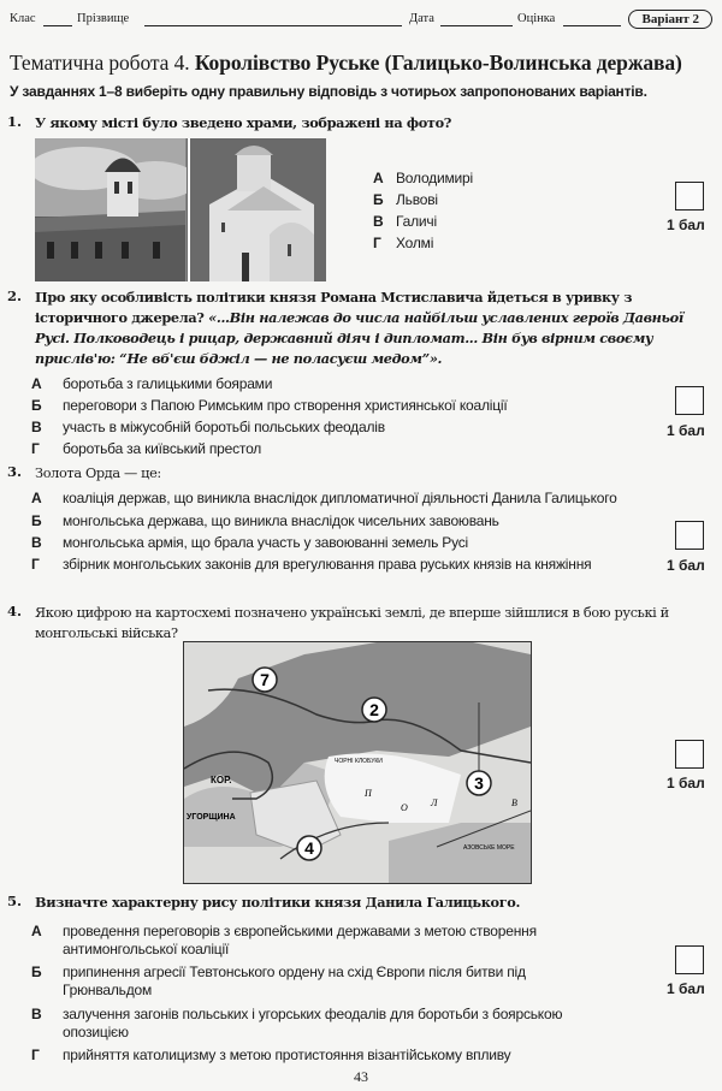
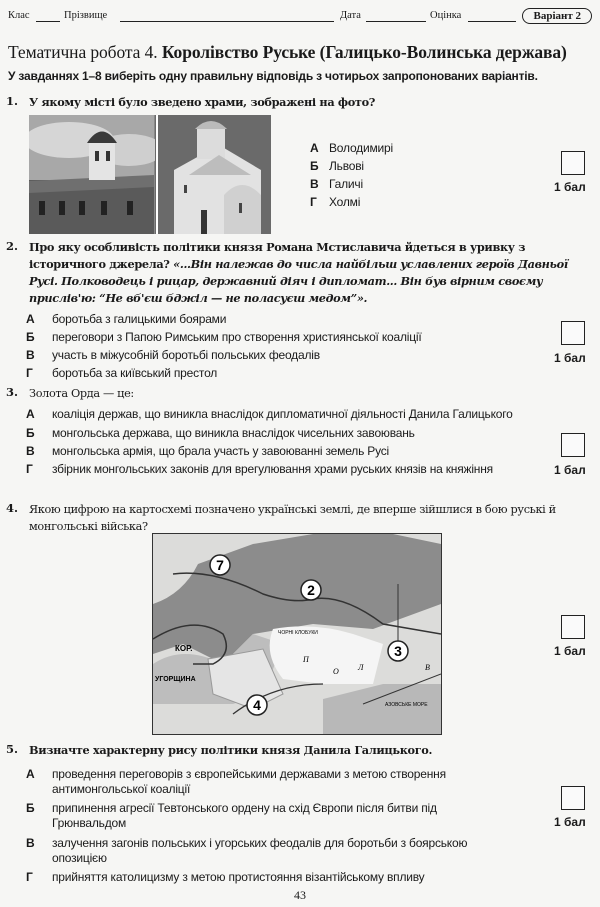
  Клас
  Прізвище
  Дата
  Оцінка
  Варіант 2
  Тематична робота 4. Королівство Руське (Галицько-Волинська держава)
  У завданнях 1–8 виберіть одну правильну відповідь з чотирьох запропонованих варіантів.
  1.
  У якому місті було зведено храми, зображені на фото?
  А
  Володимирі
  Б
  Львові
  В
  Галичі
  Г
  Холмі
  1 бал
  2.
  Про яку особливість політики князя Романа Мстиславича йдеться в уривку з історичного джерела? «...Він належав до числа найбільш уславлених героїв Давньої Русі. Полководець і рицар, державний діяч і дипломат... Він був вірним своєму прислів'ю: “Не вб'єш бджіл — не поласуєш медом”».
  А
  боротьба з галицькими боярами
  Б
  переговори з Папою Римським про створення християнської коаліції
  В
  участь в міжусобній боротьбі польських феодалів
  Г
  боротьба за київський престол
  1 бал
  3.
  Золота Орда — це:
  А
  коаліція держав, що виникла внаслідок дипломатичної діяльності Данила Галицького
  Б
  монгольська держава, що виникла внаслідок чисельних завоювань
  В
  монгольська армія, що брала участь у завоюванні земель Русі
  Г
- збірник монгольських законів для врегулювання права руських князів на княжіння
+ збірник монгольських законів для врегулювання храми руських князів на княжіння
  1 бал
  4.
  Якою цифрою на картосхемі позначено українські землі, де вперше зійшлися в бою руські й монгольські війська?
  7
  2
  3
  4
  КОР.
  П
  О
  Л
  В
  1 бал
  5.
  Визначте характерну рису політики князя Данила Галицького.
  А
  проведення переговорів з європейськими державами з метою створення антимонгольської коаліції
  Б
  припинення агресії Тевтонського ордену на схід Європи після битви під Грюнвальдом
  В
  залучення загонів польських і угорських феодалів для боротьби з боярською опозицією
  Г
  прийняття католицизму з метою протистояння візантійському впливу
  1 бал
  43
